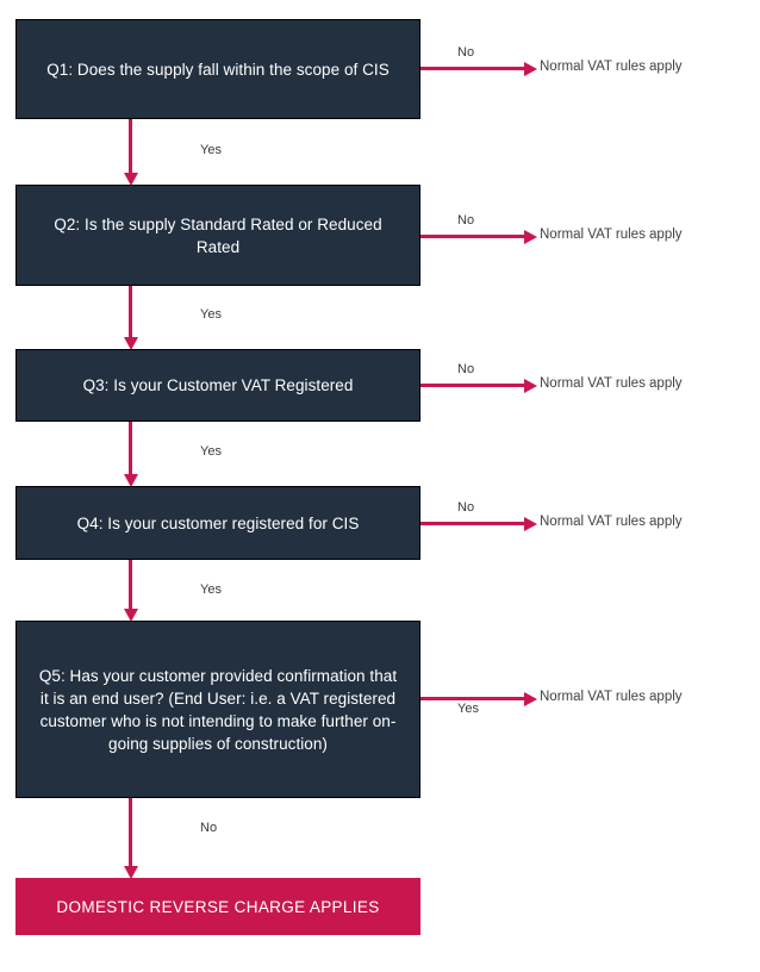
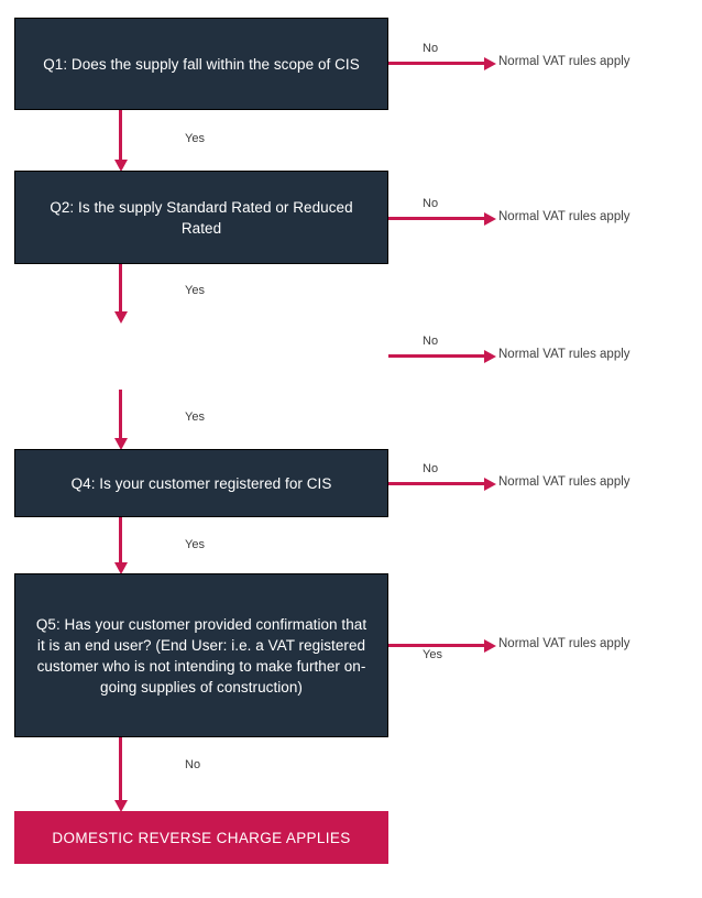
  Q1: Does the supply fall within the scope of CIS
  No
  Normal VAT rules apply
  Yes
  Q2: Is the supply Standard Rated or Reduced Rated
  No
  Normal VAT rules apply
  Yes
- Q3: Is your Customer VAT Registered
  No
  Normal VAT rules apply
  Yes
  Q4: Is your customer registered for CIS
  No
  Normal VAT rules apply
  Yes
  Q5: Has your customer provided confirmation that it is an end user? (End User: i.e. a VAT registered customer who is not intending to make further on-going supplies of construction)
  Yes
  Normal VAT rules apply
  No
  DOMESTIC REVERSE CHARGE APPLIES
